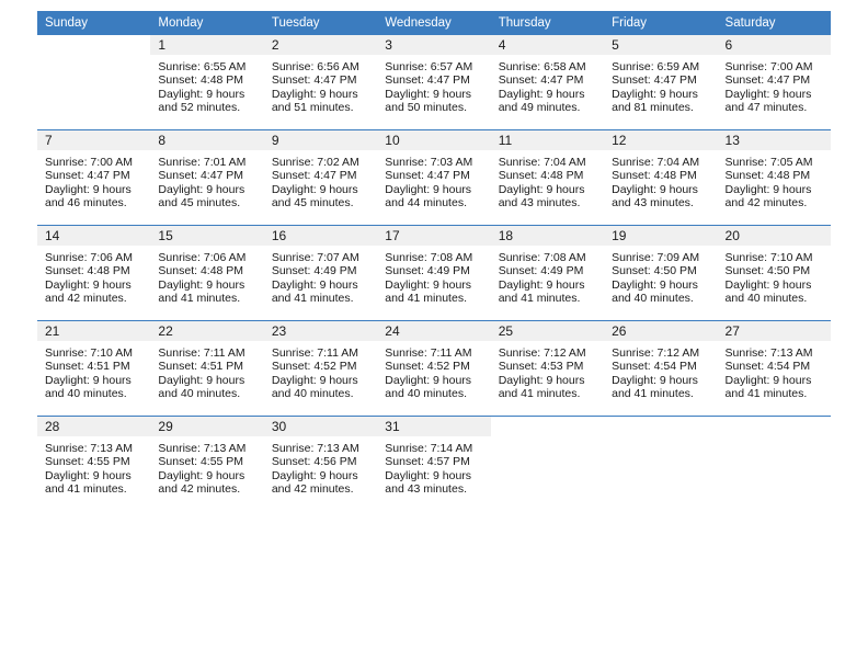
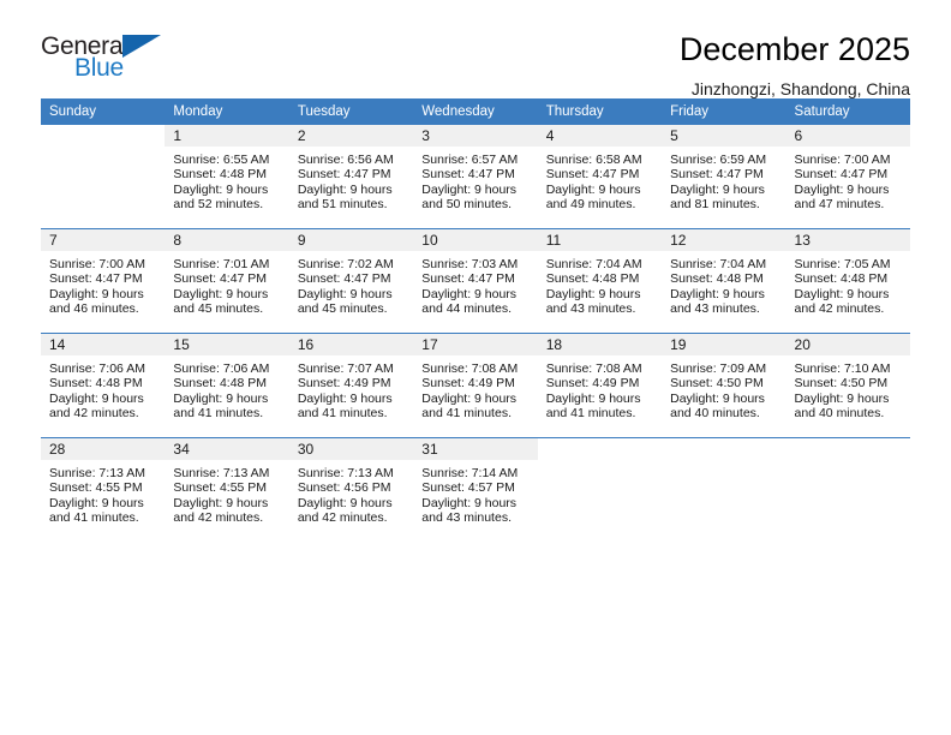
+ General
+ Blue
+ December 2025
+ Jinzhongzi, Shandong, China
  Sunday	Monday	Tuesday	Wednesday	Thursday	Friday	Saturday
  	1Sunrise: 6:55 AMSunset: 4:48 PMDaylight: 9 hoursand 52 minutes.	2Sunrise: 6:56 AMSunset: 4:47 PMDaylight: 9 hoursand 51 minutes.	3Sunrise: 6:57 AMSunset: 4:47 PMDaylight: 9 hoursand 50 minutes.	4Sunrise: 6:58 AMSunset: 4:47 PMDaylight: 9 hoursand 49 minutes.	5Sunrise: 6:59 AMSunset: 4:47 PMDaylight: 9 hoursand 81 minutes.	6Sunrise: 7:00 AMSunset: 4:47 PMDaylight: 9 hoursand 47 minutes.
  7Sunrise: 7:00 AMSunset: 4:47 PMDaylight: 9 hoursand 46 minutes.	8Sunrise: 7:01 AMSunset: 4:47 PMDaylight: 9 hoursand 45 minutes.	9Sunrise: 7:02 AMSunset: 4:47 PMDaylight: 9 hoursand 45 minutes.	10Sunrise: 7:03 AMSunset: 4:47 PMDaylight: 9 hoursand 44 minutes.	11Sunrise: 7:04 AMSunset: 4:48 PMDaylight: 9 hoursand 43 minutes.	12Sunrise: 7:04 AMSunset: 4:48 PMDaylight: 9 hoursand 43 minutes.	13Sunrise: 7:05 AMSunset: 4:48 PMDaylight: 9 hoursand 42 minutes.
  14Sunrise: 7:06 AMSunset: 4:48 PMDaylight: 9 hoursand 42 minutes.	15Sunrise: 7:06 AMSunset: 4:48 PMDaylight: 9 hoursand 41 minutes.	16Sunrise: 7:07 AMSunset: 4:49 PMDaylight: 9 hoursand 41 minutes.	17Sunrise: 7:08 AMSunset: 4:49 PMDaylight: 9 hoursand 41 minutes.	18Sunrise: 7:08 AMSunset: 4:49 PMDaylight: 9 hoursand 41 minutes.	19Sunrise: 7:09 AMSunset: 4:50 PMDaylight: 9 hoursand 40 minutes.	20Sunrise: 7:10 AMSunset: 4:50 PMDaylight: 9 hoursand 40 minutes.
- 21Sunrise: 7:10 AMSunset: 4:51 PMDaylight: 9 hoursand 40 minutes.	22Sunrise: 7:11 AMSunset: 4:51 PMDaylight: 9 hoursand 40 minutes.	23Sunrise: 7:11 AMSunset: 4:52 PMDaylight: 9 hoursand 40 minutes.	24Sunrise: 7:11 AMSunset: 4:52 PMDaylight: 9 hoursand 40 minutes.	25Sunrise: 7:12 AMSunset: 4:53 PMDaylight: 9 hoursand 41 minutes.	26Sunrise: 7:12 AMSunset: 4:54 PMDaylight: 9 hoursand 41 minutes.	27Sunrise: 7:13 AMSunset: 4:54 PMDaylight: 9 hoursand 41 minutes.
- 28Sunrise: 7:13 AMSunset: 4:55 PMDaylight: 9 hoursand 41 minutes.	29Sunrise: 7:13 AMSunset: 4:55 PMDaylight: 9 hoursand 42 minutes.	30Sunrise: 7:13 AMSunset: 4:56 PMDaylight: 9 hoursand 42 minutes.	31Sunrise: 7:14 AMSunset: 4:57 PMDaylight: 9 hoursand 43 minutes.
+ 28Sunrise: 7:13 AMSunset: 4:55 PMDaylight: 9 hoursand 41 minutes.	34Sunrise: 7:13 AMSunset: 4:55 PMDaylight: 9 hoursand 42 minutes.	30Sunrise: 7:13 AMSunset: 4:56 PMDaylight: 9 hoursand 42 minutes.	31Sunrise: 7:14 AMSunset: 4:57 PMDaylight: 9 hoursand 43 minutes.
